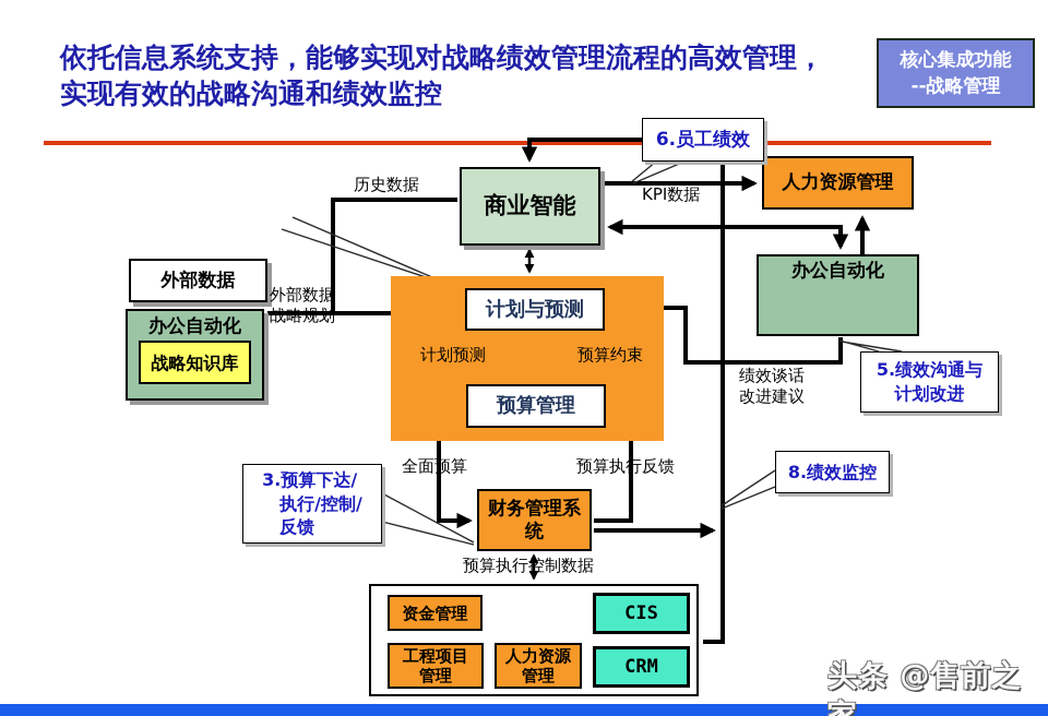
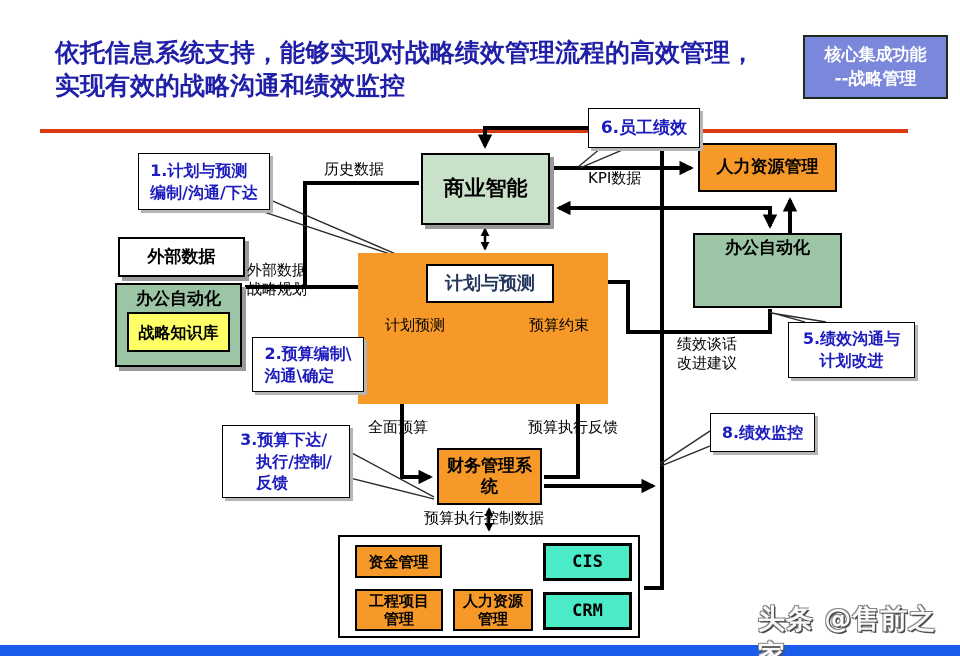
  依托信息系统支持，能够实现对战略绩效管理流程的高效管理，
  实现有效的战略沟通和绩效监控
  核心集成功能
  --战略管理
  商业智能
  人力资源管理
  外部数据
  办公自动化
  战略知识库
  办公自动化
  计划与预测
- 预算管理
  财务管理系
  统
  资金管理
  CIS
  工程项目
  管理
  人力资源
  管理
  CRM
+ 1.计划与预测
+ 编制/沟通/下达
+ 2.预算编制\
+ 沟通\确定
  3.预算下达/
  执行/控制/
  反馈
  8.绩效监控
  5.绩效沟通与
  计划改进
  6.员工绩效
  历史数据
  KPI数据
  外部数据
  战略规划
  计划预测
  预算约束
  全面预算
  预算执行反馈
  绩效谈话
  改进建议
  预算执行控制数据
  头条 @售前之
